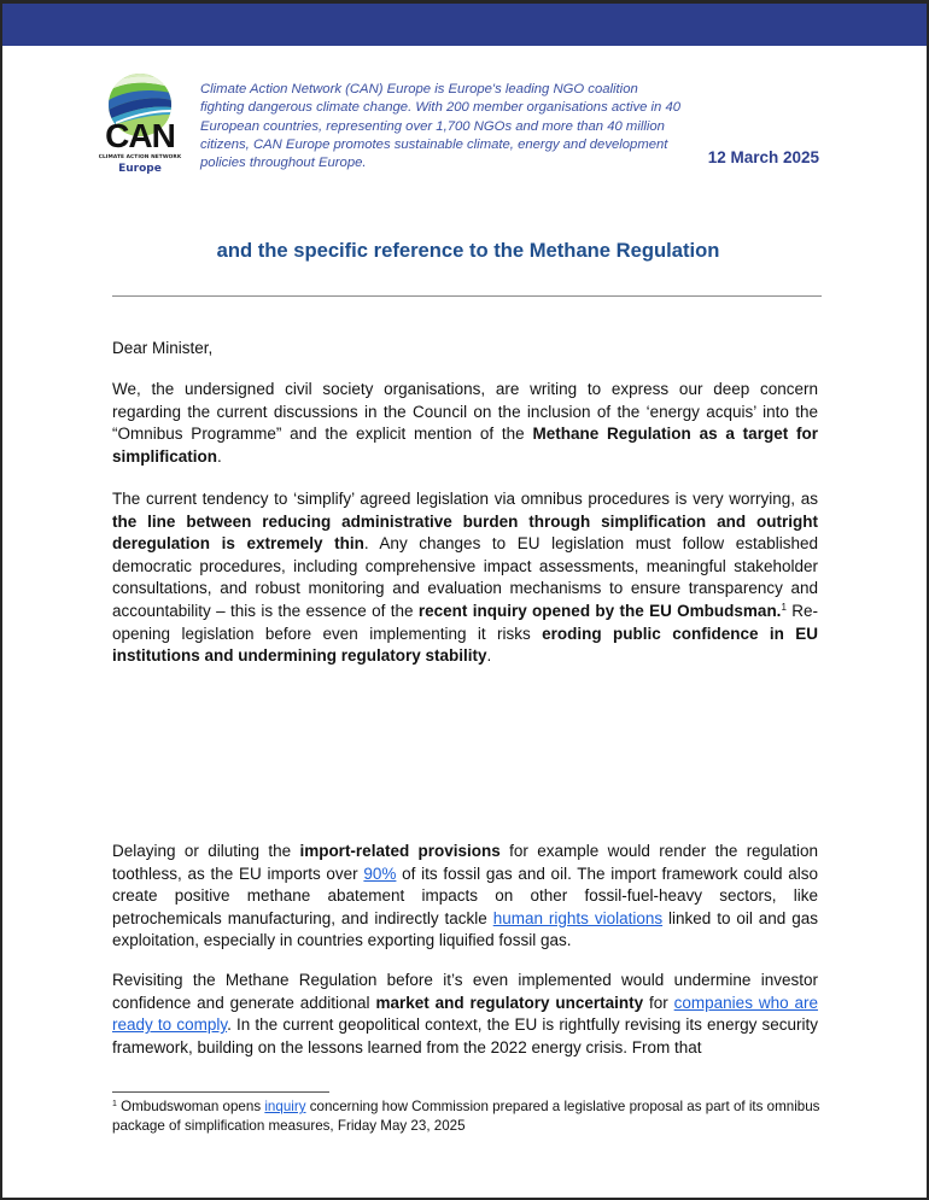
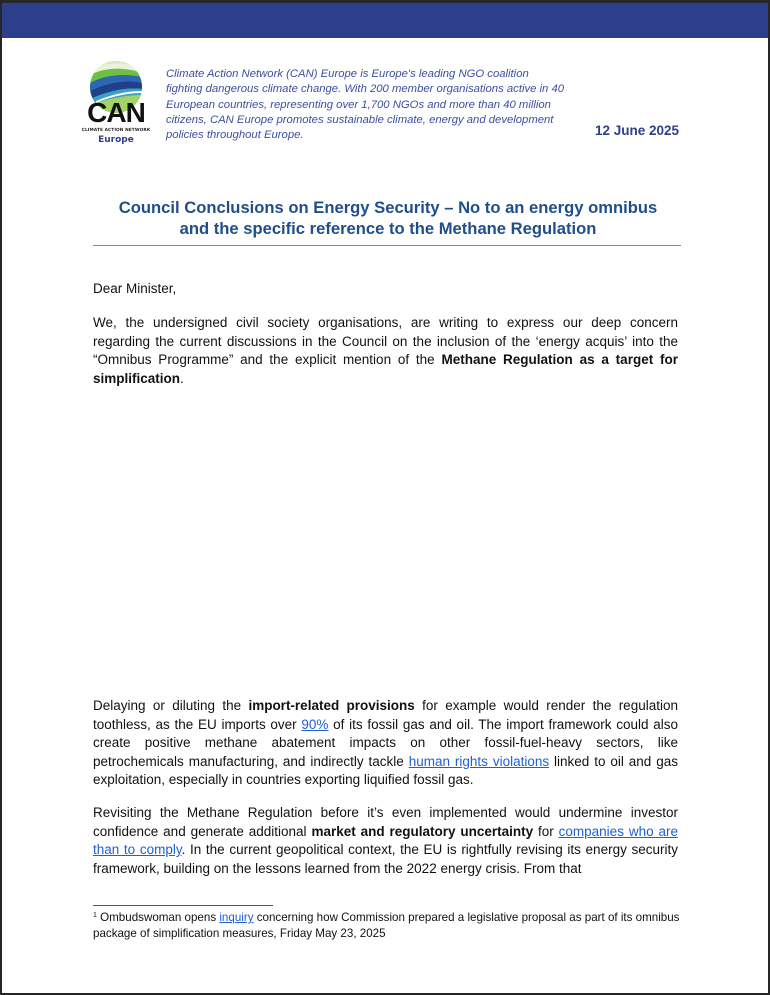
  CAN
  Europe
  Climate Action Network (CAN) Europe is Europe's leading NGO coalition fighting dangerous climate change. With 200 member organisations active in 40 European countries, representing over 1,700 NGOs and more than 40 million citizens, CAN Europe promotes sustainable climate, energy and development policies throughout Europe.
- 12 March 2025
+ 12 June 2025
+ Council Conclusions on Energy Security – No to an energy omnibus
  and the specific reference to the Methane Regulation
  Dear Minister,
  We, the undersigned civil society organisations, are writing to express our deep concern regarding the current discussions in the Council on the inclusion of the ‘energy acquis’ into the “Omnibus Programme” and the explicit mention of the Methane Regulation as a target for simplification.
- The current tendency to ‘simplify’ agreed legislation via omnibus procedures is very worrying, as the line between reducing administrative burden through simplification and outright deregulation is extremely thin. Any changes to EU legislation must follow established democratic procedures, including comprehensive impact assessments, meaningful stakeholder consultations, and robust monitoring and evaluation mechanisms to ensure transparency and accountability – this is the essence of the recent inquiry opened by the EU Ombudsman.1 Re-opening legislation before even implementing it risks eroding public confidence in EU institutions and undermining regulatory stability.
  Delaying or diluting the import-related provisions for example would render the regulation toothless, as the EU imports over 90% of its fossil gas and oil. The import framework could also create positive methane abatement impacts on other fossil-fuel-heavy sectors, like petrochemicals manufacturing, and indirectly tackle human rights violations linked to oil and gas exploitation, especially in countries exporting liquified fossil gas.
- Revisiting the Methane Regulation before it’s even implemented would undermine investor confidence and generate additional market and regulatory uncertainty for companies who are ready to comply. In the current geopolitical context, the EU is rightfully revising its energy security framework, building on the lessons learned from the 2022 energy crisis. From that
+ Revisiting the Methane Regulation before it’s even implemented would undermine investor confidence and generate additional market and regulatory uncertainty for companies who are than to comply. In the current geopolitical context, the EU is rightfully revising its energy security framework, building on the lessons learned from the 2022 energy crisis. From that
  Ombudswoman opens inquiry concerning how Commission prepared a legislative proposal as part of its omnibus package of simplification measures, Friday May 23, 2025
